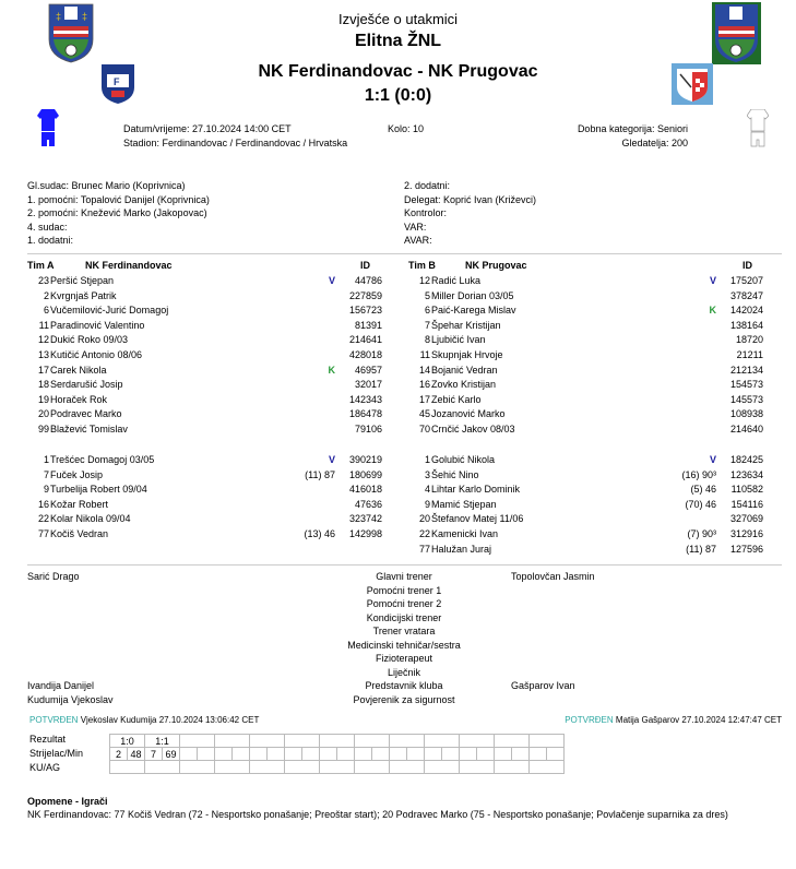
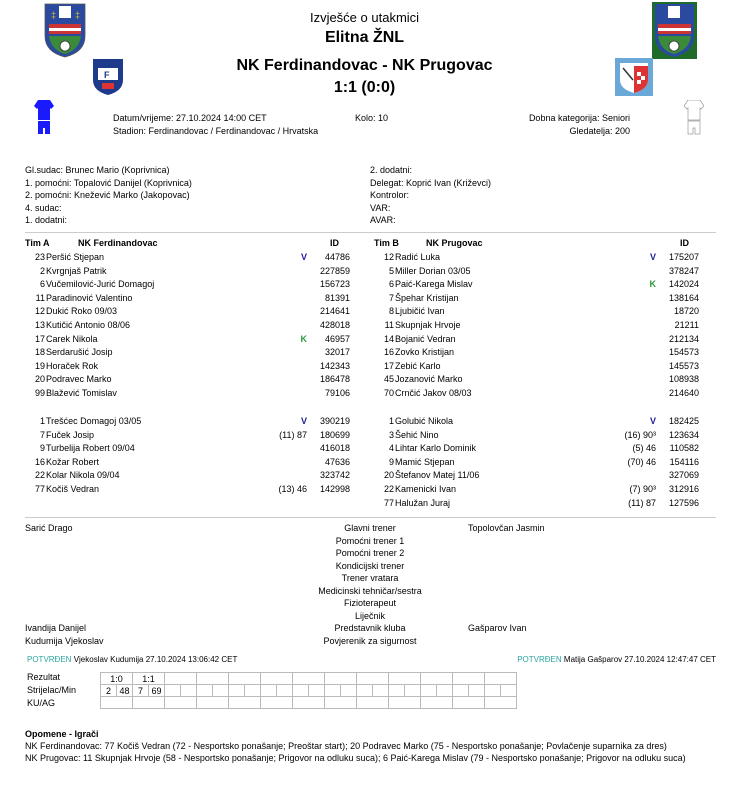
  ‡
  ‡
  F
  Izvješće o utakmici
  Elitna ŽNL
  NK Ferdinandovac - NK Prugovac
  1:1 (0:0)
  Datum/vrijeme: 27.10.2024 14:00 CET
  Stadion: Ferdinandovac / Ferdinandovac / Hrvatska
  Kolo: 10
  Dobna kategorija: Seniori
  Gledatelja: 200
  Gl.sudac: Brunec Mario (Koprivnica)
  1. pomoćni: Topalović Danijel (Koprivnica)
  2. pomoćni: Knežević Marko (Jakopovac)
  4. sudac:
  1. dodatni:
  2. dodatni:
  Delegat: Koprić Ivan (Križevci)
  Kontrolor:
  VAR:
  AVAR:
  Tim A
  NK Ferdinandovac
  ID
  Tim B
  NK Prugovac
  ID
  23
  Peršić Stjepan
  V
  44786
  2
  Kvrgnjaš Patrik
  227859
  6
  Vučemilović-Jurić Domagoj
  156723
  11
  Paradinović Valentino
  81391
  12
  Dukić Roko 09/03
  214641
  13
  Kutičić Antonio 08/06
  428018
  17
  Carek Nikola
  K
  46957
  18
  Serdarušić Josip
  32017
  19
  Horaček Rok
  142343
  20
  Podravec Marko
  186478
  99
  Blažević Tomislav
  79106
  1
  Trešćec Domagoj 03/05
  V
  390219
  7
  Fuček Josip
  (11) 87
  180699
  9
  Turbelija Robert 09/04
  416018
  16
  Kožar Robert
  47636
  22
  Kolar Nikola 09/04
  323742
  77
  Kočiš Vedran
  (13) 46
  142998
  12
  Radić Luka
  V
  175207
  5
  Miller Dorian 03/05
  378247
  6
  Paić-Karega Mislav
  K
  142024
  7
  Špehar Kristijan
  138164
  8
  Ljubičić Ivan
  18720
  11
  Skupnjak Hrvoje
  21211
  14
  Bojanić Vedran
  212134
  16
  Zovko Kristijan
  154573
  17
  Zebić Karlo
  145573
  45
  Jozanović Marko
  108938
  70
  Crnčić Jakov 08/03
  214640
  1
  Golubić Nikola
  V
  182425
  3
  Šehić Nino
  (16) 90³
  123634
  4
  Lihtar Karlo Dominik
  (5) 46
  110582
  9
  Mamić Stjepan
  (70) 46
  154116
  20
  Štefanov Matej 11/06
  327069
  22
  Kamenicki Ivan
  (7) 90³
  312916
  77
  Halužan Juraj
  (11) 87
  127596
  Sarić Drago
  Glavni trener
  Topolovčan Jasmin
  Pomoćni trener 1
  Pomoćni trener 2
  Kondicijski trener
  Trener vratara
  Medicinski tehničar/sestra
  Fizioterapeut
  Liječnik
  Ivandija Danijel
  Predstavnik kluba
  Gašparov Ivan
  Kudumija Vjekoslav
  Povjerenik za sigurnost
  POTVRĐEN Vjekoslav Kudumija 27.10.2024 13:06:42 CET
  POTVRĐEN Matija Gašparov 27.10.2024 12:47:47 CET
  Rezultat
  Strijelac/Min
  KU/AG
  1:0	1:1
  2	48	7	69
  Opomene - Igrači
  NK Ferdinandovac: 77 Kočiš Vedran (72 - Nesportsko ponašanje; Preoštar start); 20 Podravec Marko (75 - Nesportsko ponašanje; Povlačenje suparnika za dres)
+ NK Prugovac: 11 Skupnjak Hrvoje (58 - Nesportsko ponašanje; Prigovor na odluku suca); 6 Paić-Karega Mislav (79 - Nesportsko ponašanje; Prigovor na odluku suca)
